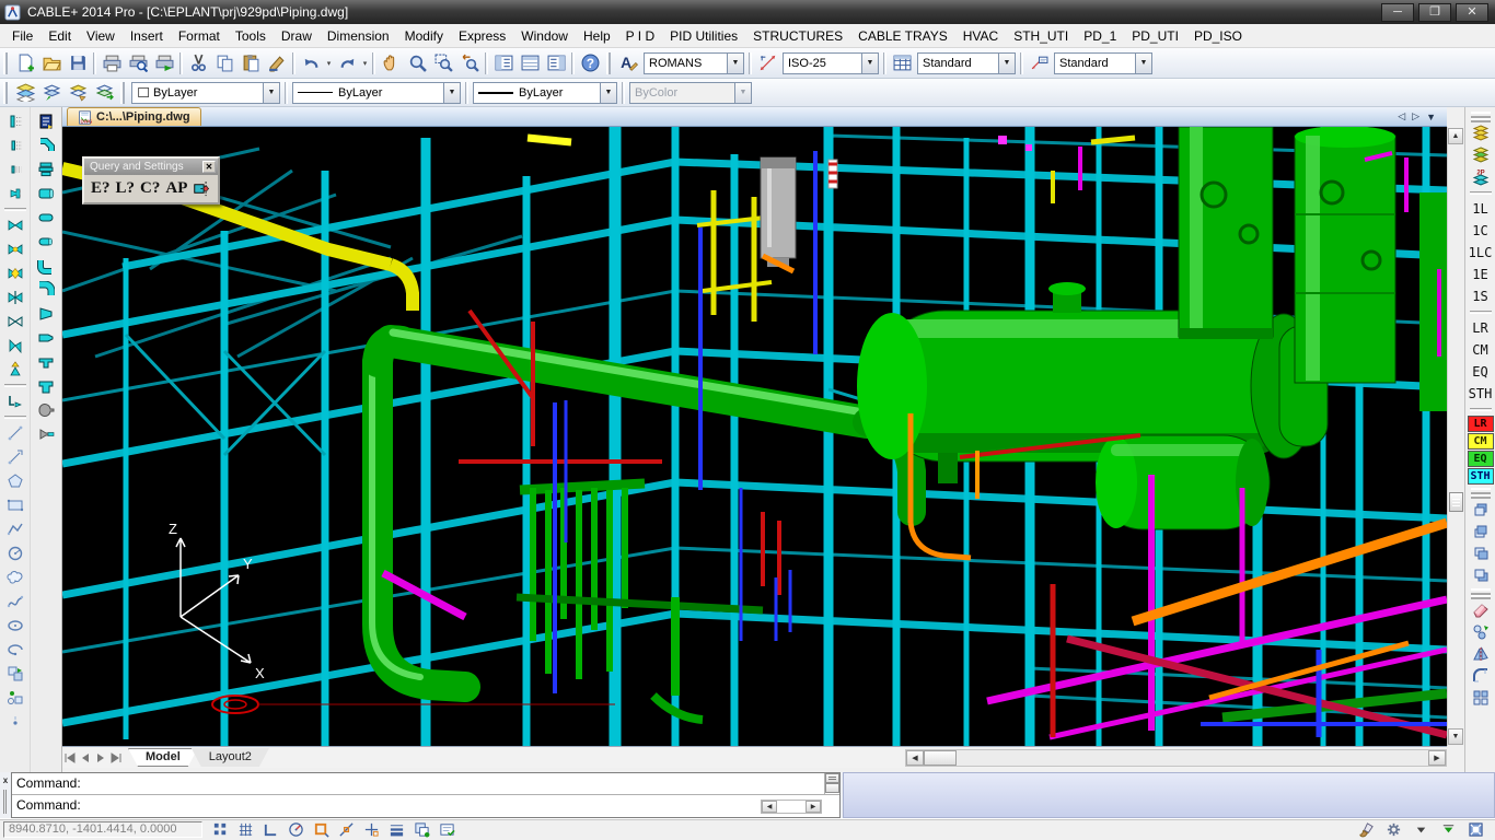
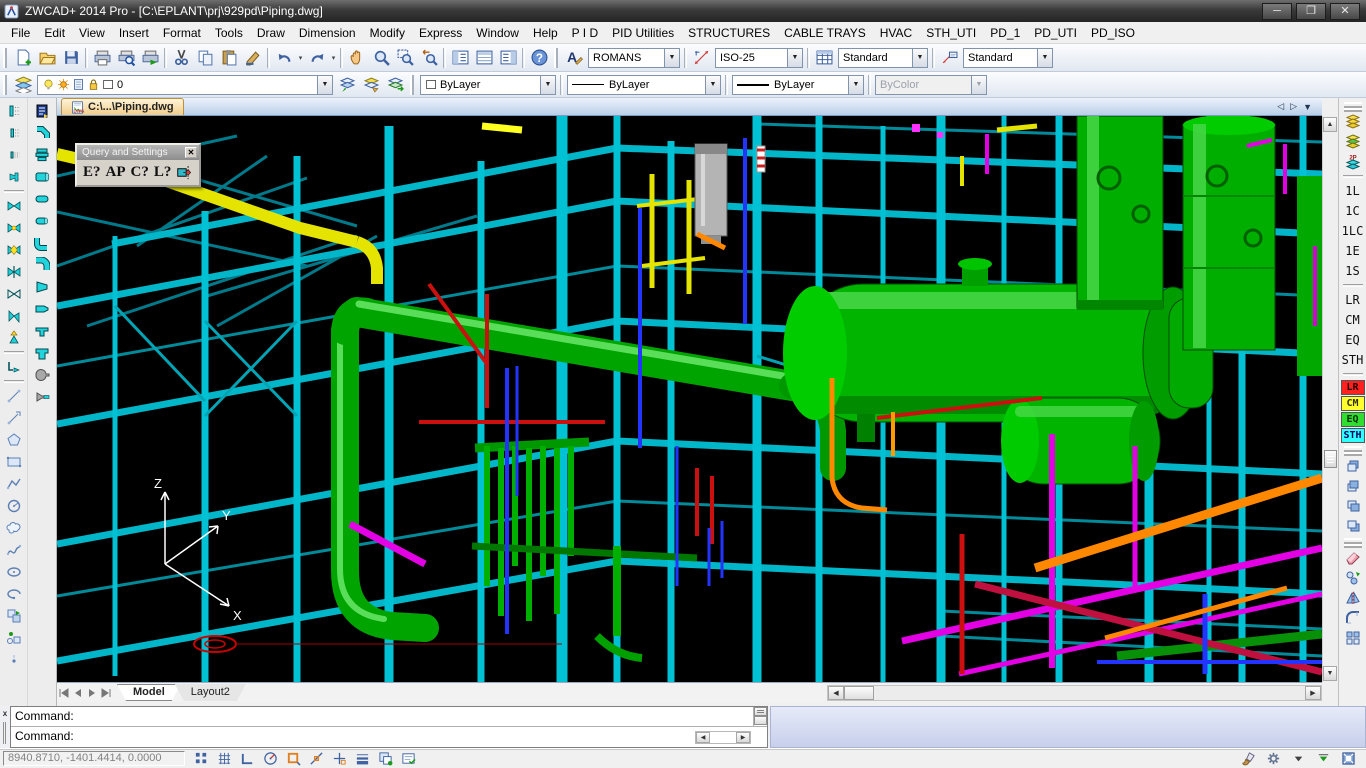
- CABLE+ 2014 Pro - [C:\EPLANT\prj\929pd\Piping.dwg]
+ ZWCAD+ 2014 Pro - [C:\EPLANT\prj\929pd\Piping.dwg]
  ─
  ❐
  ✕
  File
  Edit
  View
  Insert
  Format
  Tools
  Draw
  Dimension
  Modify
  Express
  Window
  Help
  P I D
  PID Utilities
  STRUCTURES
  CABLE TRAYS
  HVAC
  STH_UTI
  PD_1
  PD_UTI
  PD_ISO
  ?
  A
  ROMANS
  ISO-25
  Standard
  Standard
+ 0
  ByLayer
  ByLayer
  ByLayer
  ByColor
  C:\...\Piping.dwg
  ◁
  ▷
  ▼
  Z
  Y
  X
  Query and Settings
  ✕
  E?
- L?
+ AP
  C?
- AP
+ L?
  Model
  Layout2
  1L
  1C
  1LC
  1E
  1S
  LR
  CM
  EQ
  STH
  LR
  CM
  EQ
  STH
  x
  Command:
  Command:
  8940.8710, -1401.4414, 0.0000
